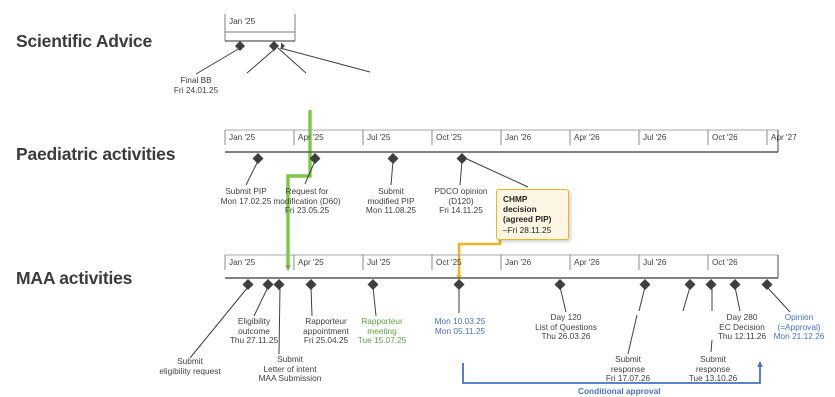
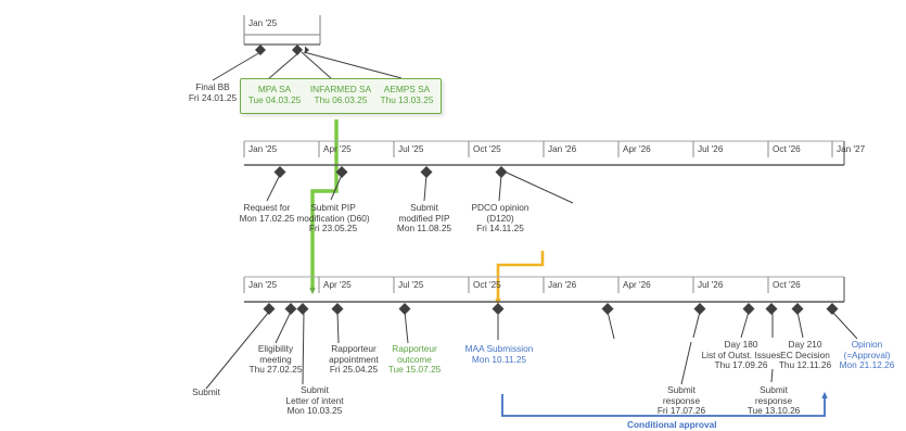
- Scientific Advice
- Paediatric activities
- MAA activities
  Jan '25
  Final BB
  Fri 24.01.25
+ MPA SA
+ Tue 04.03.25
+ INFARMED SA
+ Thu 06.03.25
+ AEMPS SA
+ Thu 13.03.25
  Jan '25
  Apr '25
  Jul '25
  Oct '25
  Jan '26
  Apr '26
  Jul '26
  Oct '26
- Apr '27
+ Jan '27
- Submit PIP
+ Request for
  Mon 17.02.25
- Request for
+ Submit PIP
  modification (D60)
  Fri 23.05.25
  Submit
  modified PIP
  Mon 11.08.25
  PDCO opinion
  (D120)
  Fri 14.11.25
- CHMP decision
- (agreed PIP)
- –Fri 28.11.25
  Jan '25
  Apr '25
  Jul '25
  Oct '25
  Jan '26
  Apr '26
  Jul '26
  Oct '26
  Submit
- eligibility request
  Eligibility
- outcome
+ meeting
- Thu 27.11.25
+ Thu 27.02.25
  Submit
  Letter of intent
- MAA Submission
+ Mon 10.03.25
  Rapporteur
  appointment
  Fri 25.04.25
  Rapporteur
- meeting
+ outcome
  Tue 15.07.25
- Mon 10.03.25
+ MAA Submission
- Mon 05.11.25
+ Mon 10.11.25
- Day 120
- List of Questions
- Thu 26.03.26
  Submit
  response
  Fri 17.07.26
+ Day 180
+ List of Outst. Issues
+ Thu 17.09.26
  Submit
  response
  Tue 13.10.26
- Day 280
+ Day 210
  EC Decision
  Thu 12.11.26
  Opinion
  (=Approval)
  Mon 21.12.26
  Conditional approval
